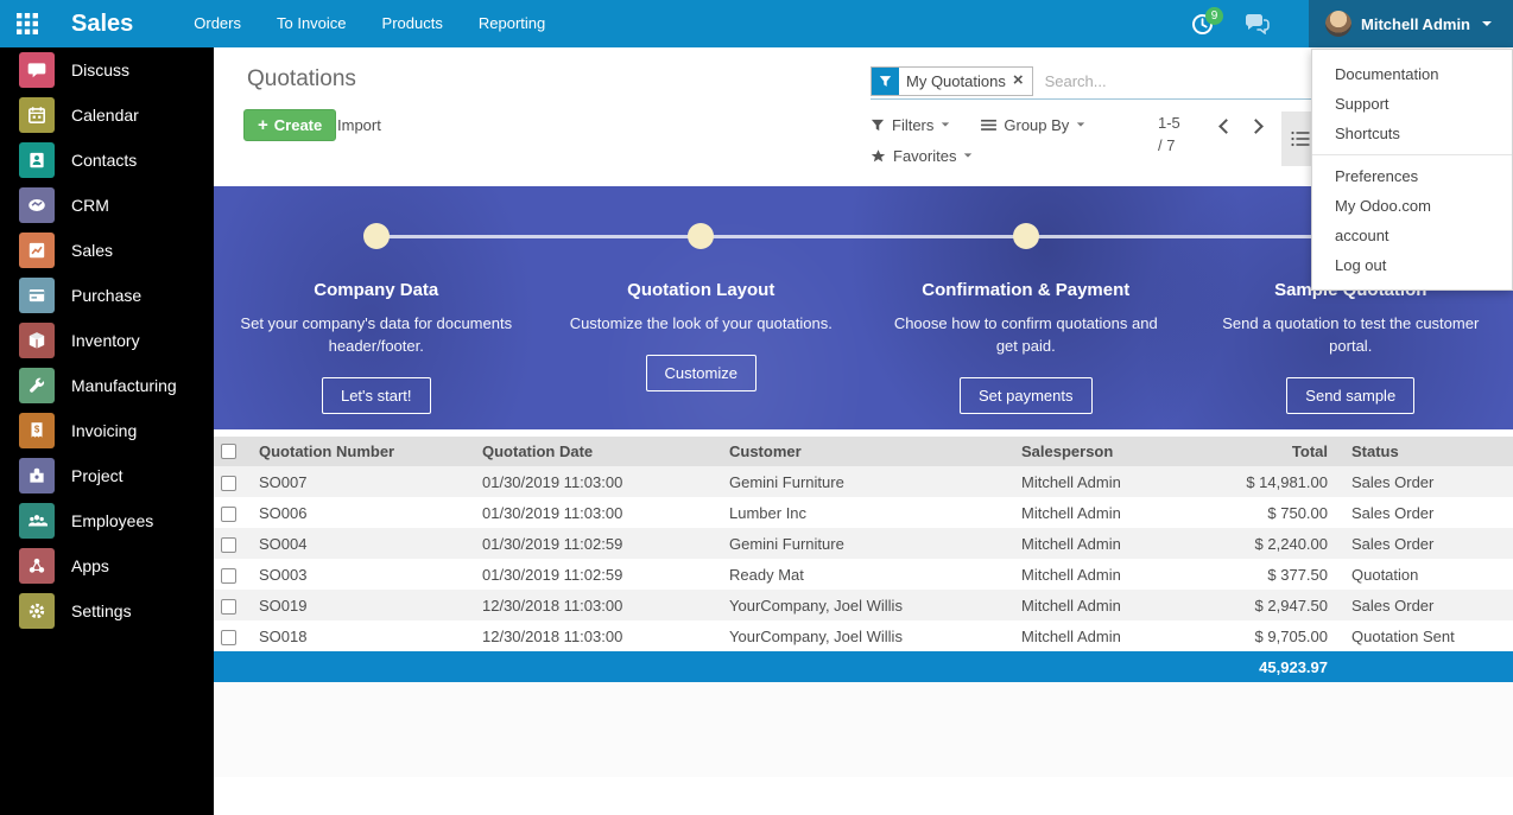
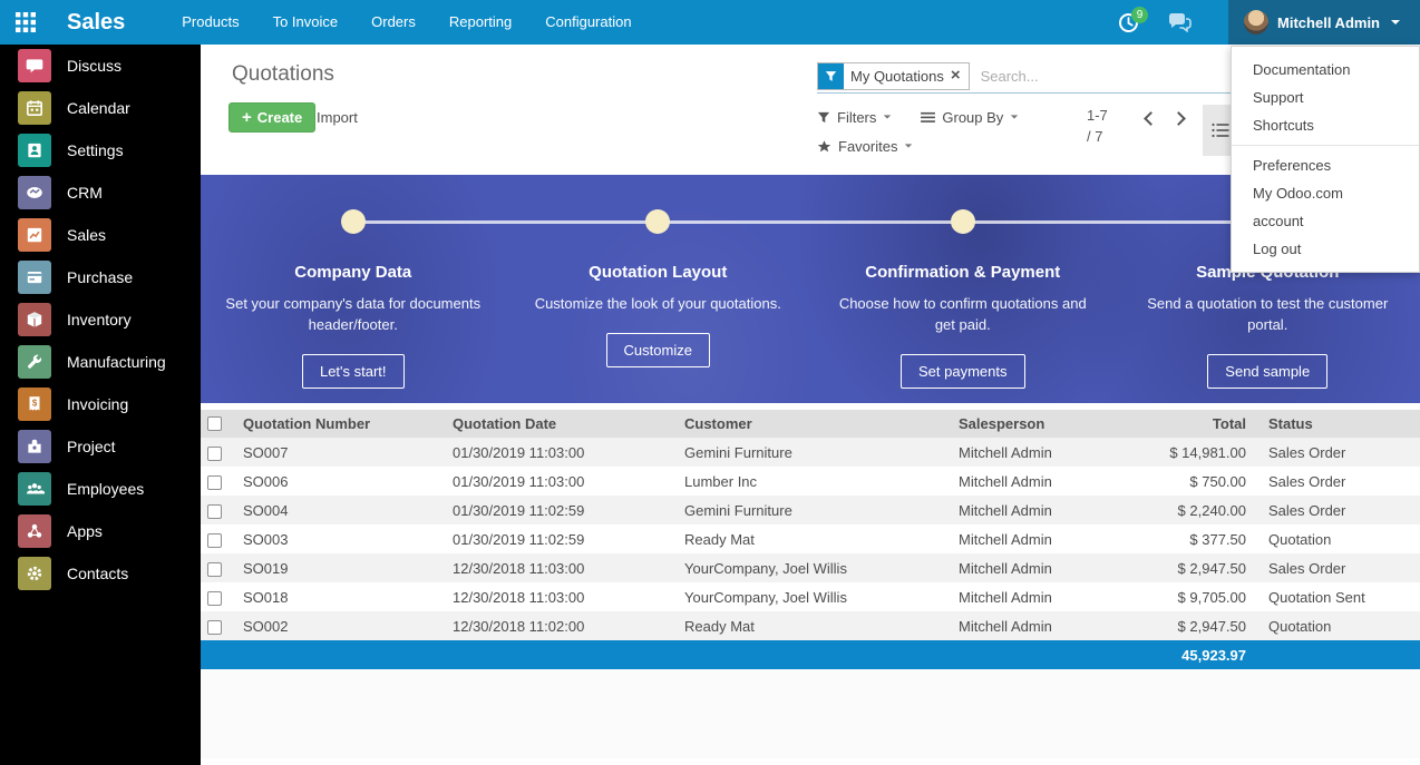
  Sales
- Orders
+ Products
  To Invoice
- Products
+ Orders
  Reporting
+ Configuration
  9
  Mitchell Admin
  Documentation
  Support
  Shortcuts
  Preferences
  My Odoo.com account
  Log out
  Discuss
  Calendar
- Contacts
+ Settings
  CRM
  Sales
  Purchase
  Inventory
  Manufacturing
  $
  Invoicing
  Project
  Employees
  Apps
- Settings
+ Contacts
  Quotations
  +
  Create
  Import
  My Quotations
  ×
  Search...
  Filters
  Group By
  Favorites
- 1-5
+ 1-7
  / 7
  Company Data
  Set your company's data for documents header/footer.
  Let's start!
  Quotation Layout
  Customize the look of your quotations.
  Customize
  Confirmation & Payment
  Choose how to confirm quotations and get paid.
  Set payments
  Send a quotation to test the customer portal.
  Send sample
  	Quotation Number	Quotation Date	Customer	Salesperson	Total	Status
  	SO007	01/30/2019 11:03:00	Gemini Furniture	Mitchell Admin	$ 14,981.00	Sales Order
  	SO006	01/30/2019 11:03:00	Lumber Inc	Mitchell Admin	$ 750.00	Sales Order
  	SO004	01/30/2019 11:02:59	Gemini Furniture	Mitchell Admin	$ 2,240.00	Sales Order
  	SO003	01/30/2019 11:02:59	Ready Mat	Mitchell Admin	$ 377.50	Quotation
  	SO019	12/30/2018 11:03:00	YourCompany, Joel Willis	Mitchell Admin	$ 2,947.50	Sales Order
  	SO018	12/30/2018 11:03:00	YourCompany, Joel Willis	Mitchell Admin	$ 9,705.00	Quotation Sent
+ 	SO002	12/30/2018 11:02:00	Ready Mat	Mitchell Admin	$ 2,947.50	Quotation
  					45,923.97
